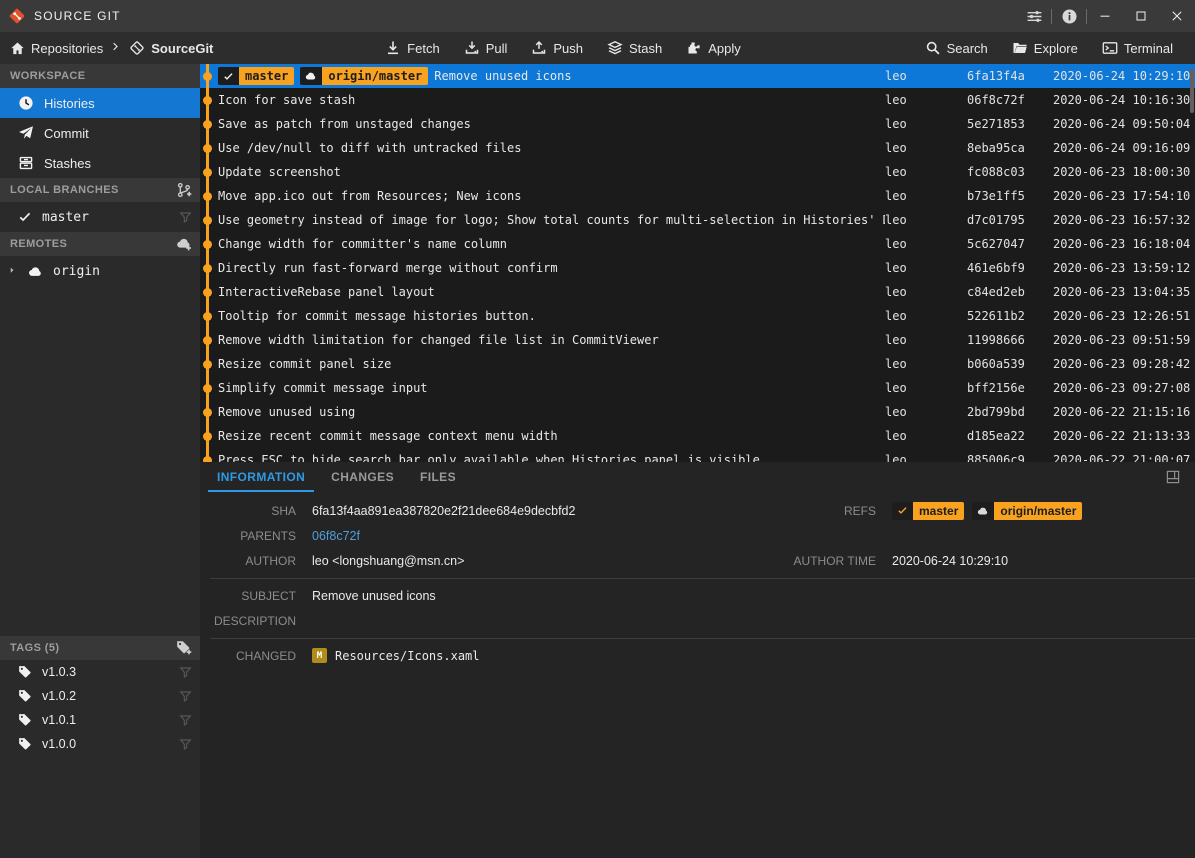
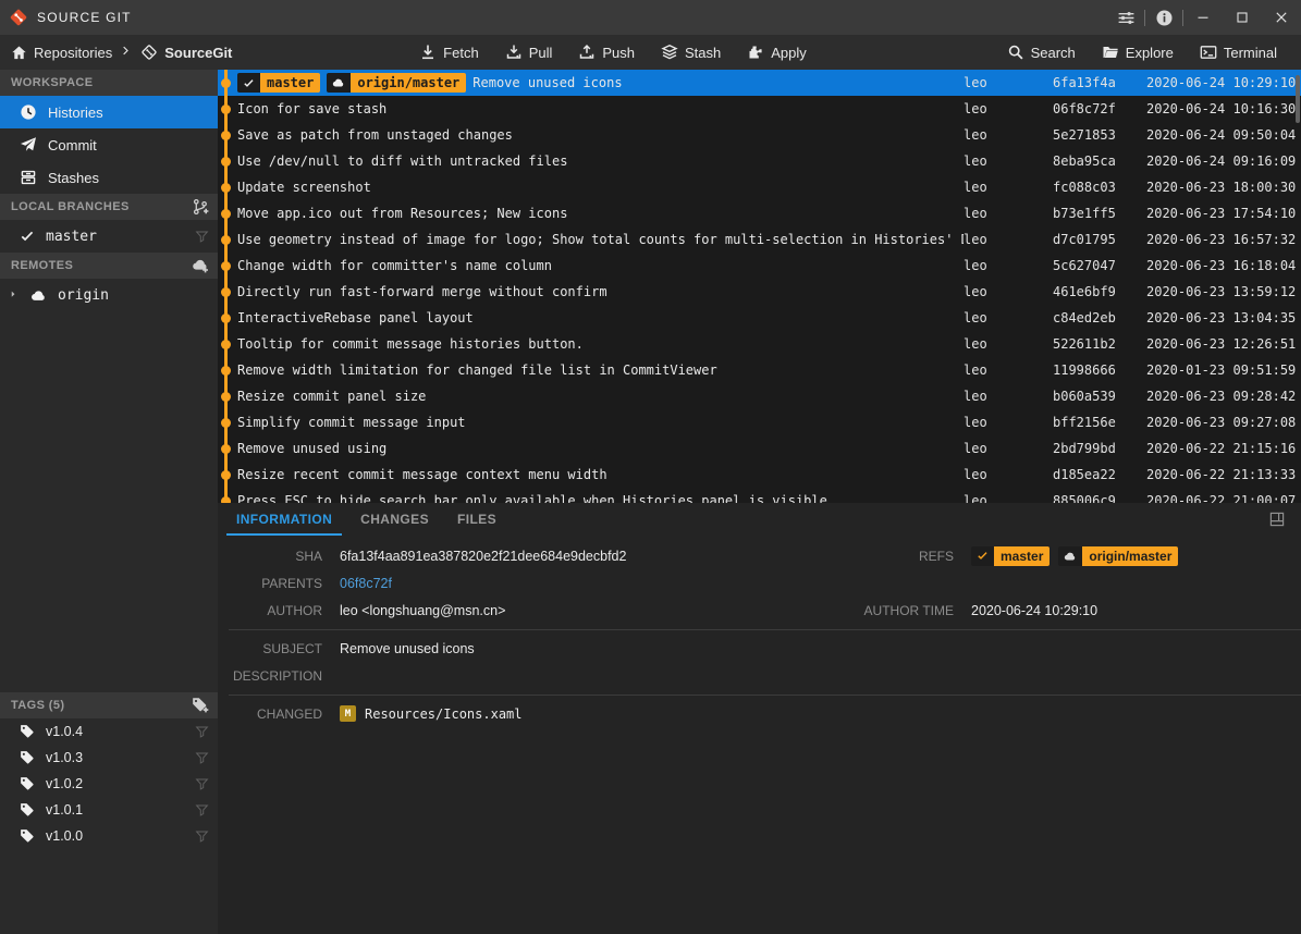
  SOURCE GIT
  Repositories
  SourceGit
  Fetch
  Pull
  Push
  Stash
  Apply
  Search
  Explore
  Terminal
  WORKSPACE
  Histories
  Commit
  Stashes
  LOCAL BRANCHES
  master
  REMOTES
  origin
  TAGS (5)
+ v1.0.4
  v1.0.3
  v1.0.2
  v1.0.1
  v1.0.0
  master
  origin/master
  Remove unused icons
  leo
  6fa13f4a
  2020-06-24 10:29:10
  Icon for save stash
  leo
  06f8c72f
  2020-06-24 10:16:30
  Save as patch from unstaged changes
  leo
  5e271853
  2020-06-24 09:50:04
  Use /dev/null to diff with untracked files
  leo
  8eba95ca
  2020-06-24 09:16:09
  Update screenshot
  leo
  fc088c03
  2020-06-23 18:00:30
  Move app.ico out from Resources; New icons
  leo
  b73e1ff5
  2020-06-23 17:54:10
  Use geometry instead of image for logo; Show total counts for multi-selection in Histories'
  leo
  d7c01795
  2020-06-23 16:57:32
  Change width for committer's name column
  leo
  5c627047
  2020-06-23 16:18:04
  Directly run fast-forward merge without confirm
  leo
  461e6bf9
  2020-06-23 13:59:12
  InteractiveRebase panel layout
  leo
  c84ed2eb
  2020-06-23 13:04:35
  Tooltip for commit message histories button.
  leo
  522611b2
  2020-06-23 12:26:51
  Remove width limitation for changed file list in CommitViewer
  leo
  11998666
- 2020-06-23 09:51:59
+ 2020-01-23 09:51:59
  Resize commit panel size
  leo
  b060a539
  2020-06-23 09:28:42
  Simplify commit message input
  leo
  bff2156e
  2020-06-23 09:27:08
  Remove unused using
  leo
  2bd799bd
  2020-06-22 21:15:16
  Resize recent commit message context menu width
  leo
  d185ea22
  2020-06-22 21:13:33
  Press ESC to hide search bar only available when Histories panel is visible
  leo
  885006c9
  2020-06-22 21:00:07
  INFORMATION
  CHANGES
  FILES
  SHA
  6fa13f4aa891ea387820e2f21dee684e9decbfd2
  REFS
  master
  origin/master
  PARENTS
  06f8c72f
  AUTHOR
  leo <longshuang@msn.cn>
  AUTHOR TIME
  2020-06-24 10:29:10
  SUBJECT
  Remove unused icons
  DESCRIPTION
  CHANGED
  M
  Resources/Icons.xaml
